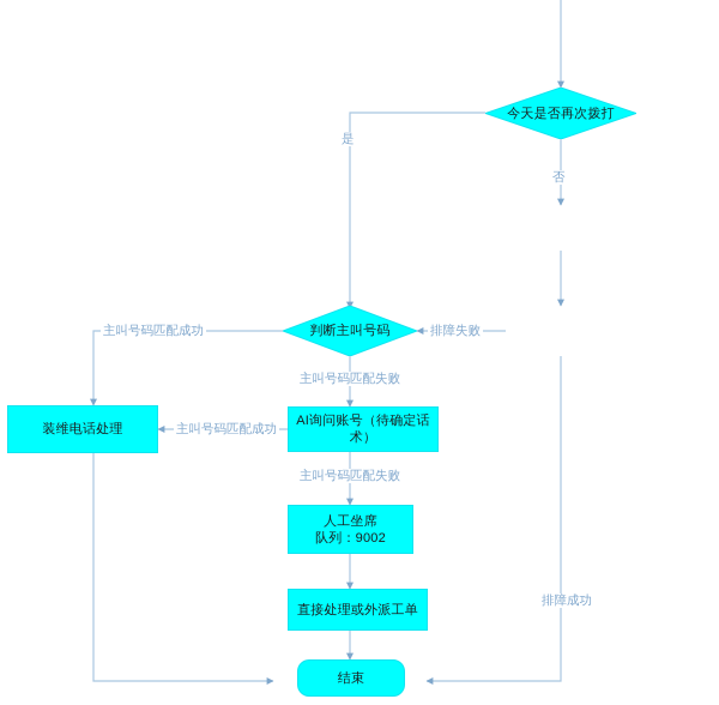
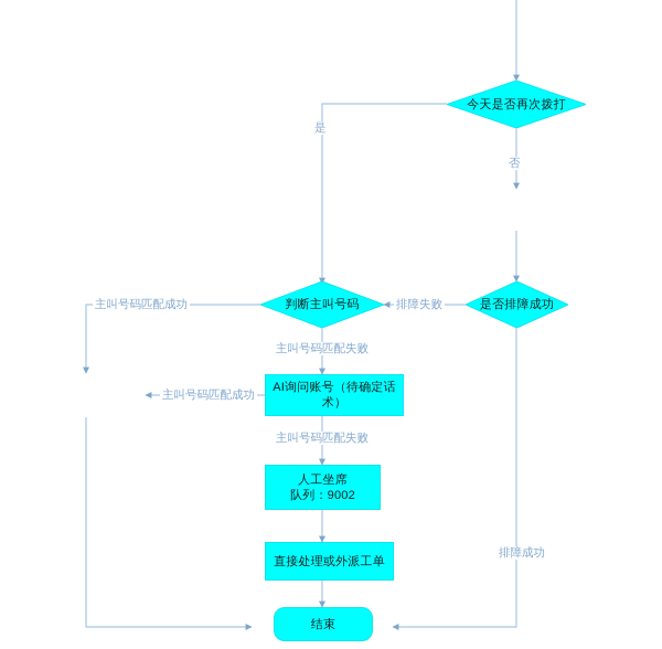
  今天是否再次拨打
+ 是否排障成功
  判断主叫号码
- 装维电话处理
  AI询问账号（待确定话术）
  人工坐席
  队列：9002
  直接处理或外派工单
  结束
  是
  否
  排障失败
  排障成功
  主叫号码匹配成功
  主叫号码匹配失败
  主叫号码匹配成功
  主叫号码匹配失败
